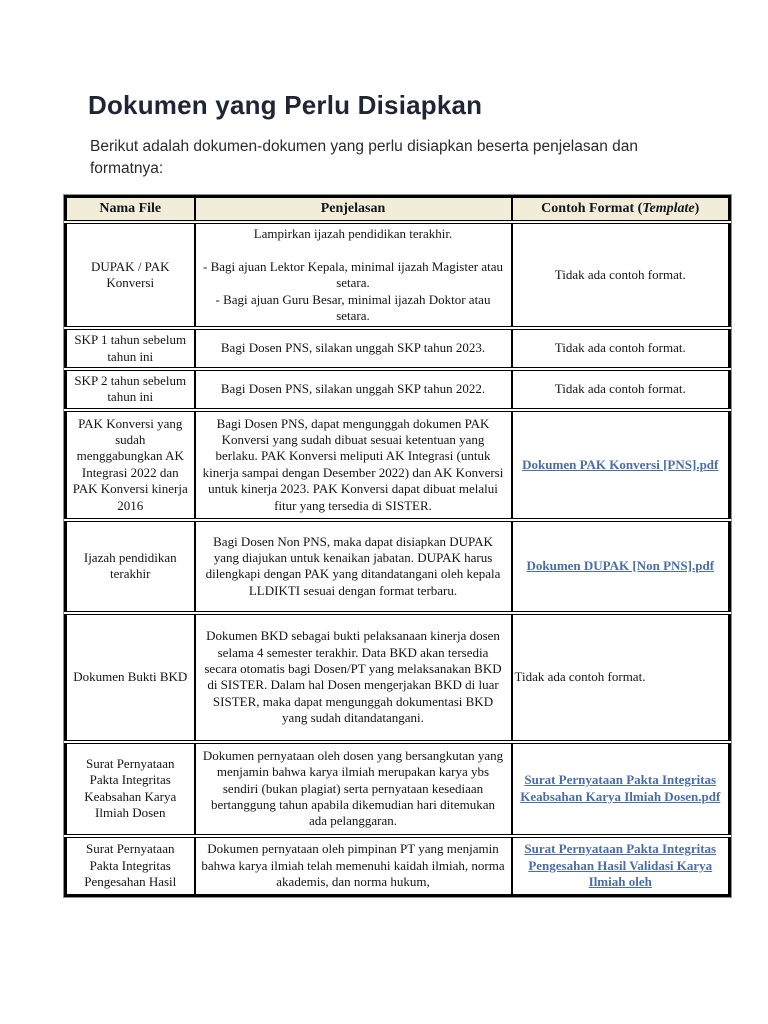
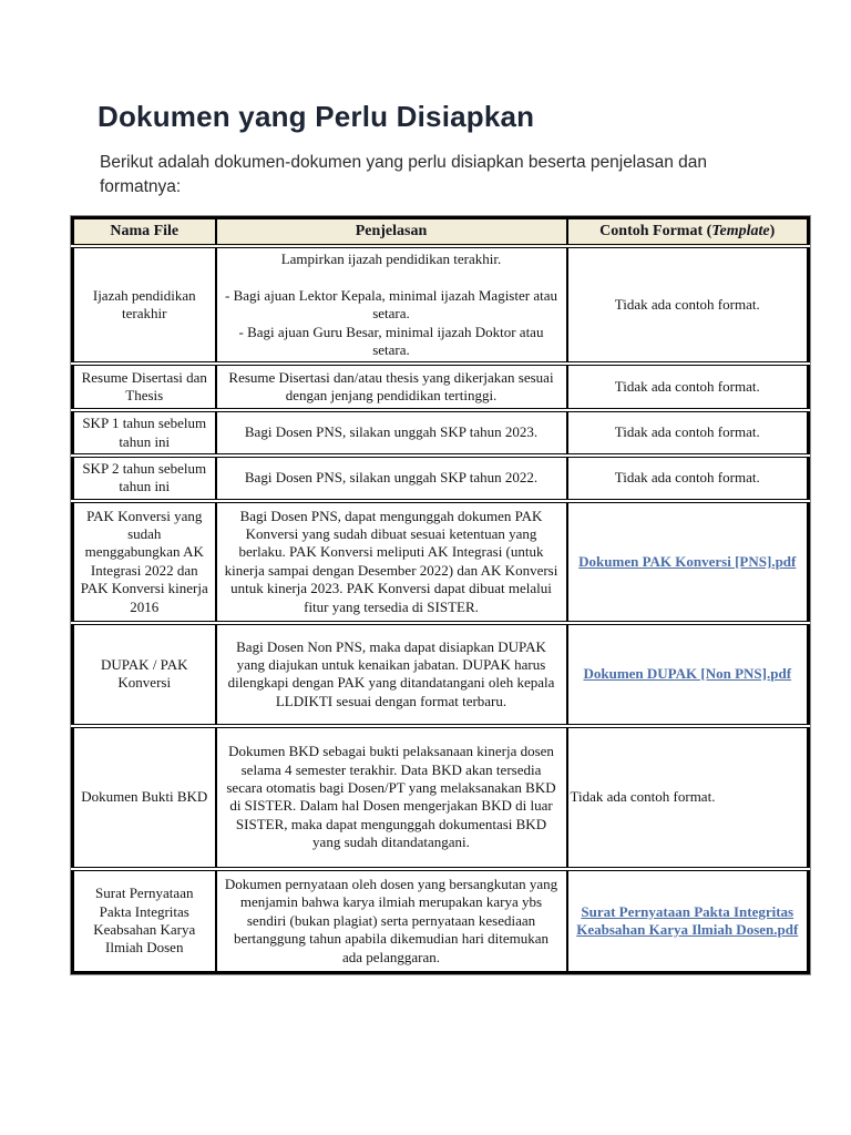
  Dokumen yang Perlu Disiapkan
  Berikut adalah dokumen-dokumen yang perlu disiapkan beserta penjelasan dan formatnya:
  Nama File	Penjelasan	Contoh Format (Template)
- DUPAK / PAK Konversi	Lampirkan ijazah pendidikan terakhir. - Bagi ajuan Lektor Kepala, minimal ijazah Magister atau setara. - Bagi ajuan Guru Besar, minimal ijazah Doktor atau setara.	Tidak ada contoh format.
+ Ijazah pendidikan terakhir	Lampirkan ijazah pendidikan terakhir. - Bagi ajuan Lektor Kepala, minimal ijazah Magister atau setara. - Bagi ajuan Guru Besar, minimal ijazah Doktor atau setara.	Tidak ada contoh format.
+ Resume Disertasi dan Thesis	Resume Disertasi dan/atau thesis yang dikerjakan sesuai dengan jenjang pendidikan tertinggi.	Tidak ada contoh format.
  SKP 1 tahun sebelum tahun ini	Bagi Dosen PNS, silakan unggah SKP tahun 2023.	Tidak ada contoh format.
  SKP 2 tahun sebelum tahun ini	Bagi Dosen PNS, silakan unggah SKP tahun 2022.	Tidak ada contoh format.
  PAK Konversi yang sudah menggabungkan AK Integrasi 2022 dan PAK Konversi kinerja 2016	Bagi Dosen PNS, dapat mengunggah dokumen PAK Konversi yang sudah dibuat sesuai ketentuan yang berlaku. PAK Konversi meliputi AK Integrasi (untuk kinerja sampai dengan Desember 2022) dan AK Konversi untuk kinerja 2023. PAK Konversi dapat dibuat melalui fitur yang tersedia di SISTER.	Dokumen PAK Konversi [PNS].pdf
- Ijazah pendidikan terakhir	Bagi Dosen Non PNS, maka dapat disiapkan DUPAK yang diajukan untuk kenaikan jabatan. DUPAK harus dilengkapi dengan PAK yang ditandatangani oleh kepala LLDIKTI sesuai dengan format terbaru.	Dokumen DUPAK [Non PNS].pdf
+ DUPAK / PAK Konversi	Bagi Dosen Non PNS, maka dapat disiapkan DUPAK yang diajukan untuk kenaikan jabatan. DUPAK harus dilengkapi dengan PAK yang ditandatangani oleh kepala LLDIKTI sesuai dengan format terbaru.	Dokumen DUPAK [Non PNS].pdf
  Dokumen Bukti BKD	Dokumen BKD sebagai bukti pelaksanaan kinerja dosen selama 4 semester terakhir. Data BKD akan tersedia secara otomatis bagi Dosen/PT yang melaksanakan BKD di SISTER. Dalam hal Dosen mengerjakan BKD di luar SISTER, maka dapat mengunggah dokumentasi BKD yang sudah ditandatangani.	Tidak ada contoh format.
  Surat Pernyataan Pakta Integritas Keabsahan Karya Ilmiah Dosen	Dokumen pernyataan oleh dosen yang bersangkutan yang menjamin bahwa karya ilmiah merupakan karya ybs sendiri (bukan plagiat) serta pernyataan kesediaan bertanggung tahun apabila dikemudian hari ditemukan ada pelanggaran.	Surat Pernyataan Pakta Integritas Keabsahan Karya Ilmiah Dosen.pdf
- Surat Pernyataan Pakta Integritas Pengesahan Hasil	Dokumen pernyataan oleh pimpinan PT yang menjamin bahwa karya ilmiah telah memenuhi kaidah ilmiah, norma akademis, dan norma hukum,	Surat Pernyataan Pakta Integritas Pengesahan Hasil Validasi Karya Ilmiah oleh
